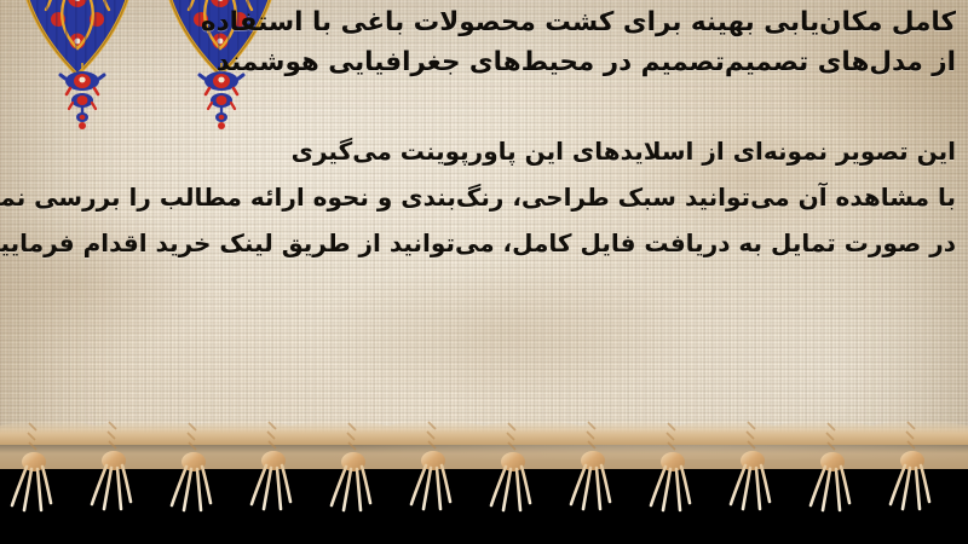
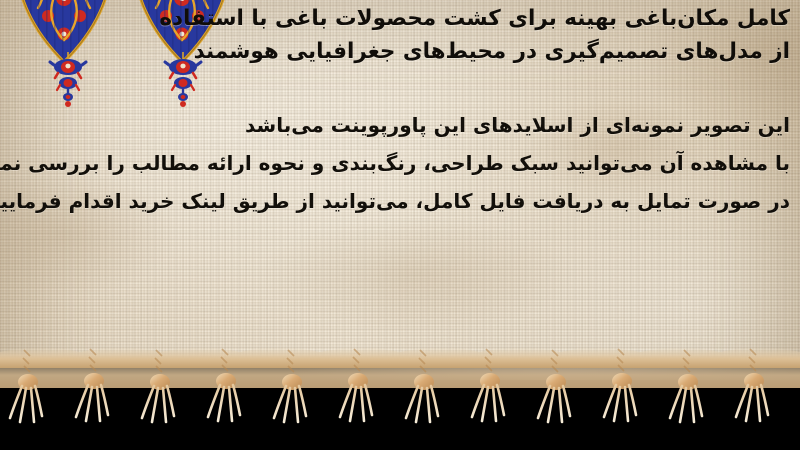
- کامل مکان‌یابی بهینه برای کشت محصولات باغی با استفاده
+ کامل مکان‌باغی بهینه برای کشت محصولات باغی با استفاده
- از مدل‌های تصمیم‌تصمیم در محیط‌های جغرافیایی هوشمند
+ از مدل‌های تصمیم‌گیری در محیط‌های جغرافیایی هوشمند
- این تصویر نمونه‌ای از اسلایدهای این پاورپوینت می‌گیری
+ این تصویر نمونه‌ای از اسلایدهای این پاورپوینت می‌باشد
  با مشاهده آن می‌توانید سبک طراحی، رنگ‌بندی و نحوه ارائه مطالب را بررسی نم
  در صورت تمایل به دریافت فایل کامل، می‌توانید از طریق لینک خرید اقدام فرمایی
